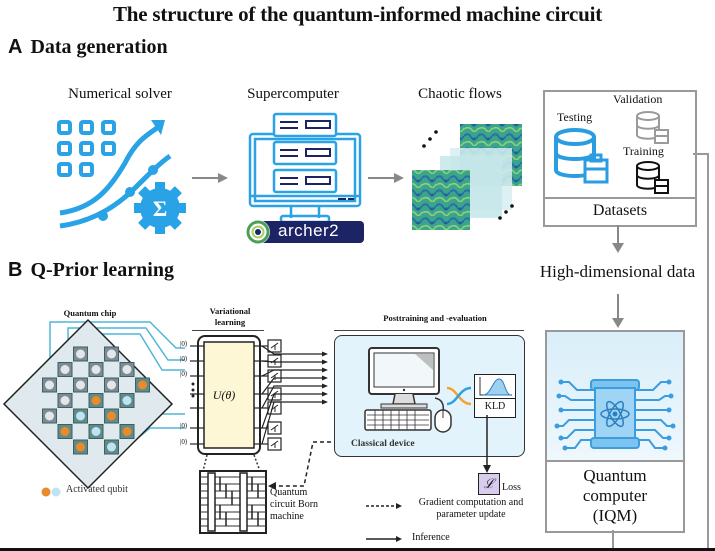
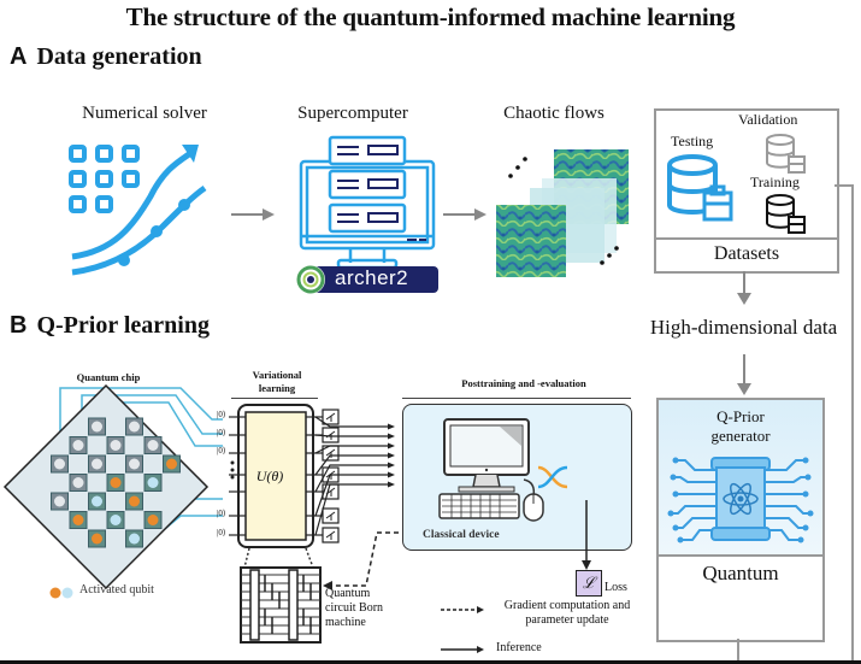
- The structure of the quantum-informed machine circuit
+ The structure of the quantum-informed machine learning
  A Data generation
  Numerical solver
  Supercomputer
  Chaotic flows
- Σ
  archer2
  Datasets
  Testing
  Validation
  Training
  High-dimensional data
+ Q-Prior
+ generator
  Quantum
- computer
- (IQM)
  B Q-Prior learning
  Quantum chip
  Activated qubit
  Variational
  learning
  U(θ)
  |0⟩
  |0⟩
  |0⟩
  |0⟩
  |0⟩
  Quantum
  circuit Born
  machine
  Posttraining and -evaluation
- KLD
  Classical device
  ℒ
  Loss
  Gradient computation and
  parameter update
  Inference
